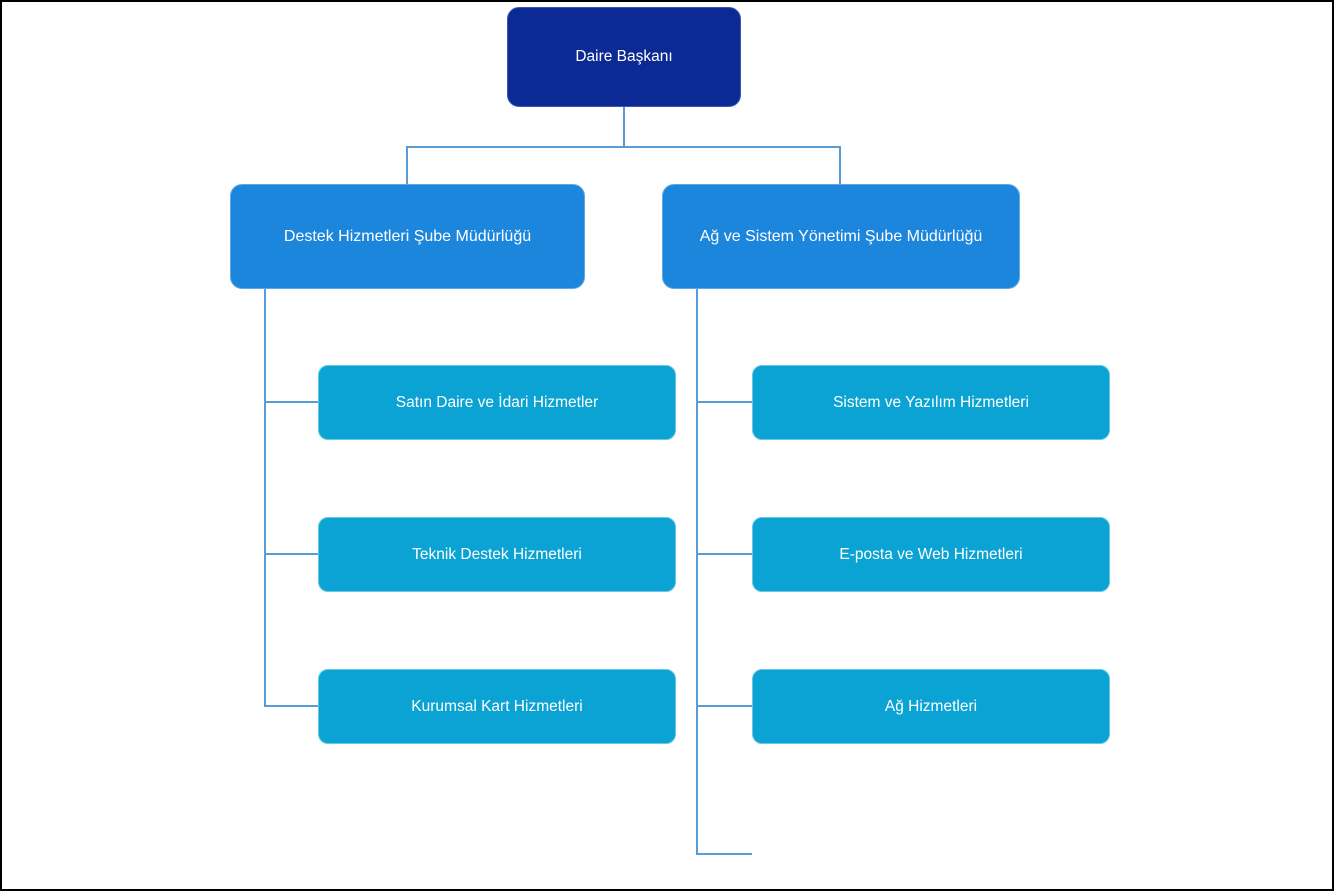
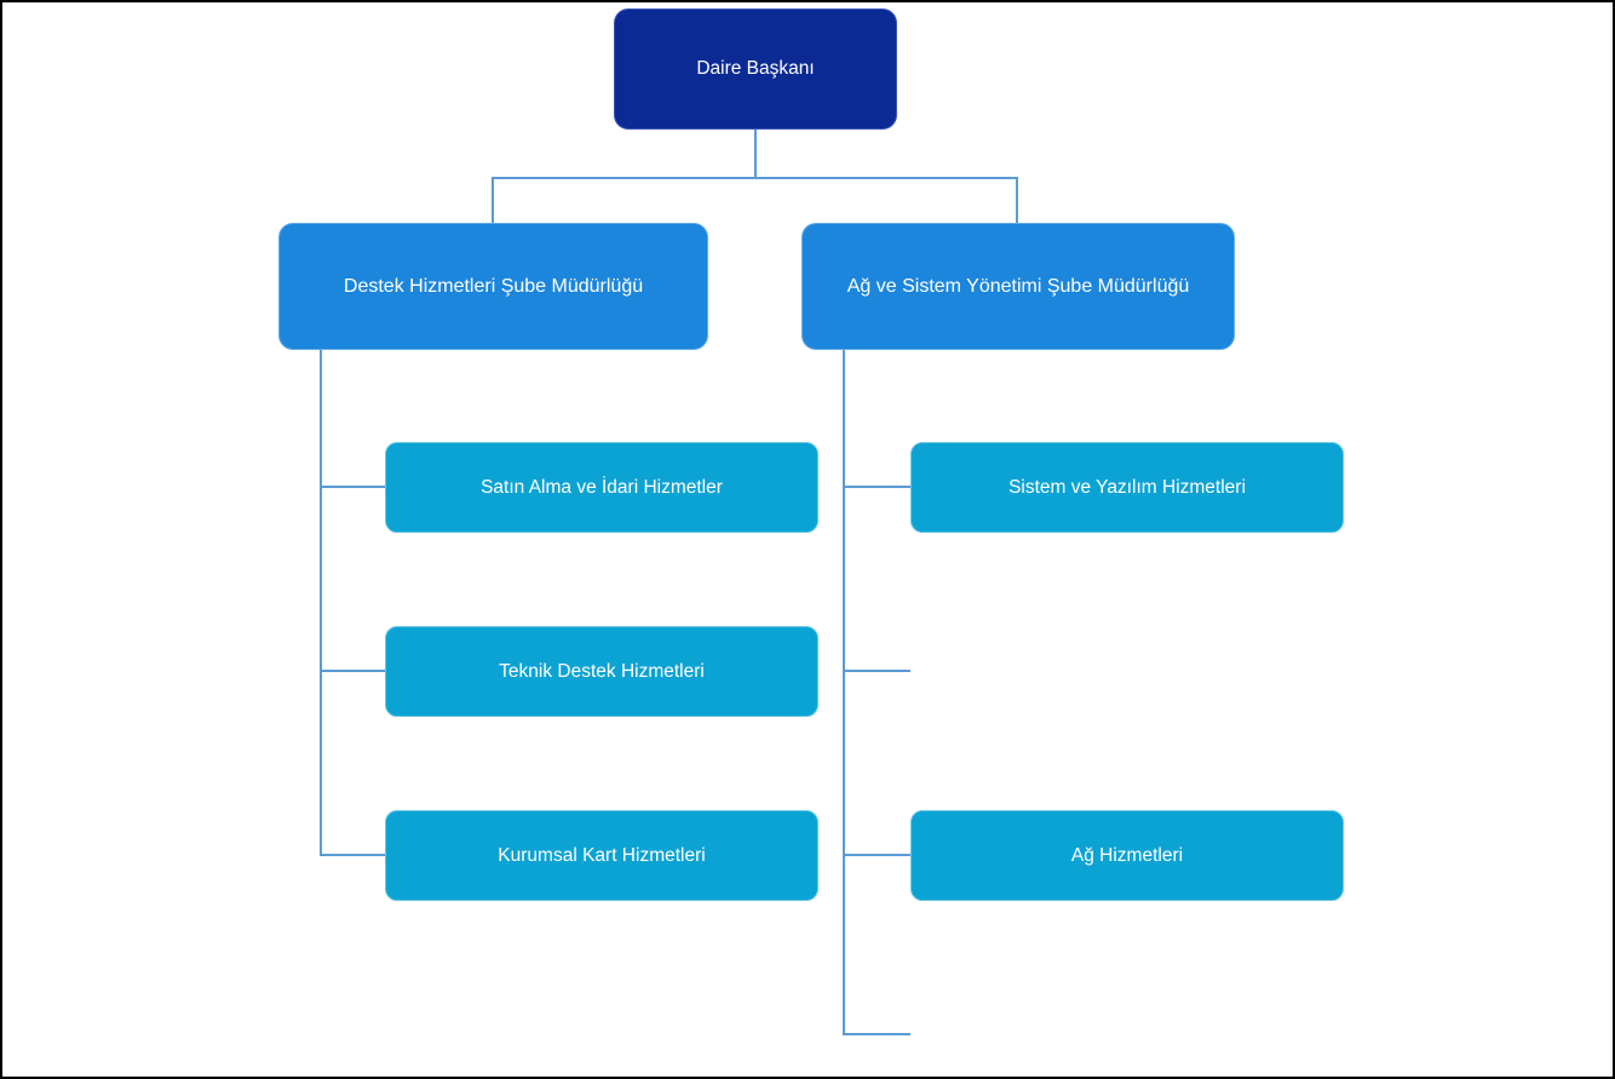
  Daire Başkanı
  Destek Hizmetleri Şube Müdürlüğü
  Ağ ve Sistem Yönetimi Şube Müdürlüğü
- Satın Daire ve İdari Hizmetler
+ Satın Alma ve İdari Hizmetler
  Teknik Destek Hizmetleri
  Kurumsal Kart Hizmetleri
  Sistem ve Yazılım Hizmetleri
- E-posta ve Web Hizmetleri
  Ağ Hizmetleri
